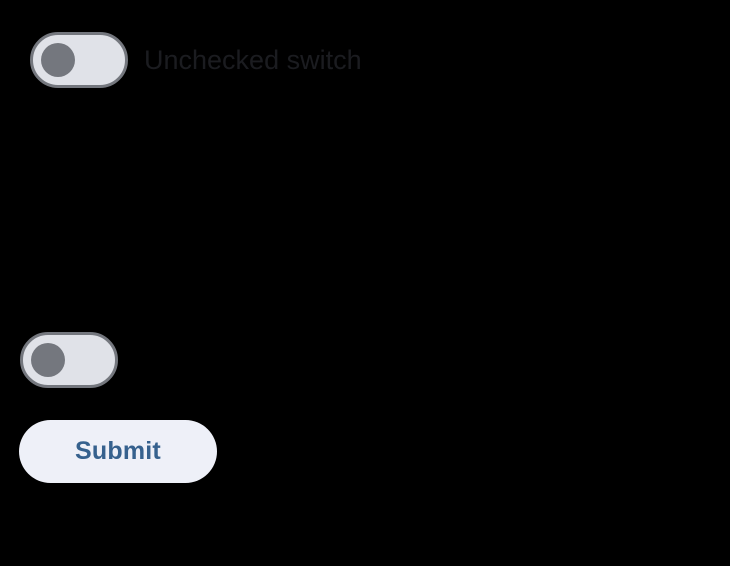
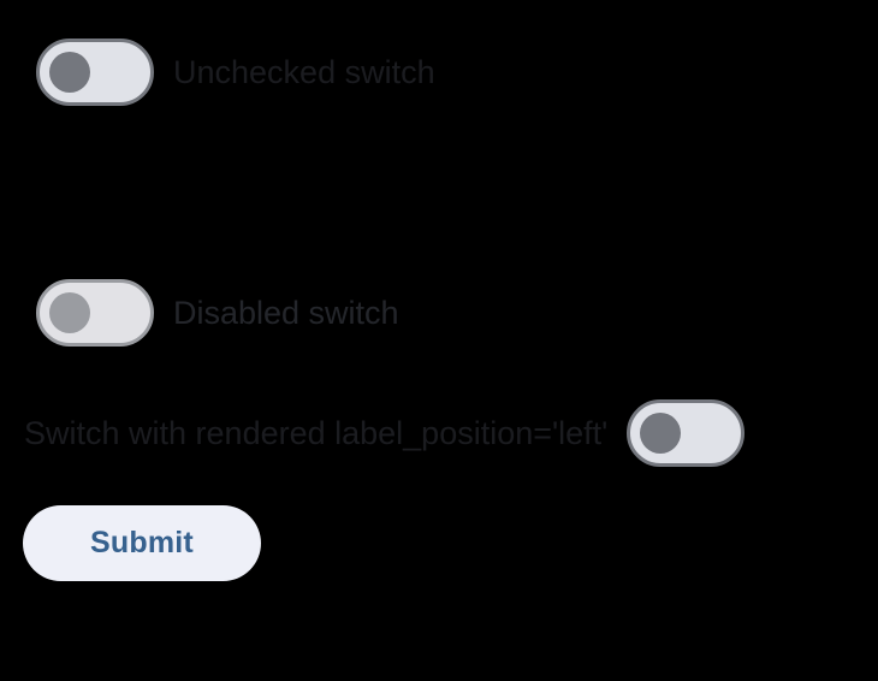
  Unchecked switch
+ Disabled switch
+ Switch with rendered label_position='left'
  Submit
